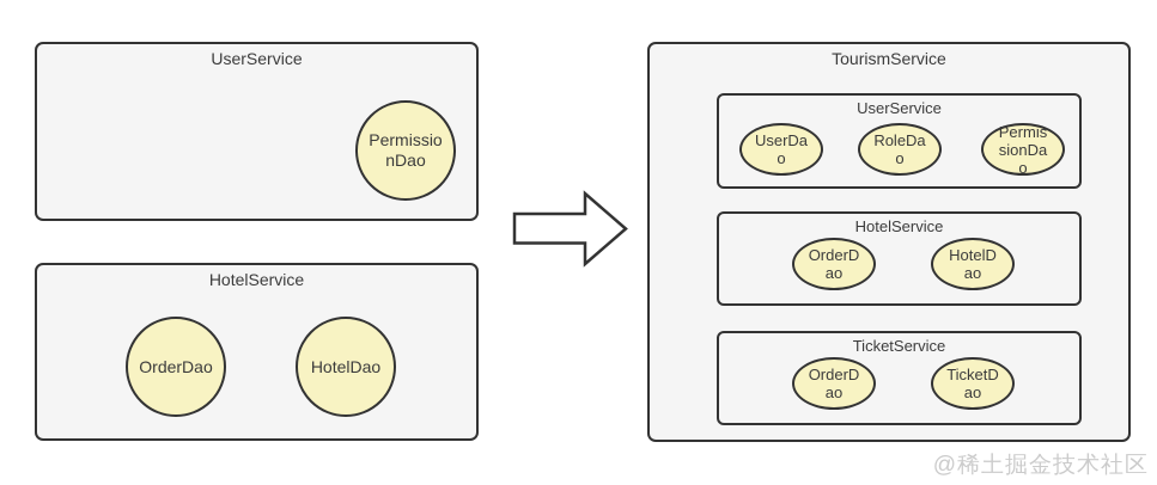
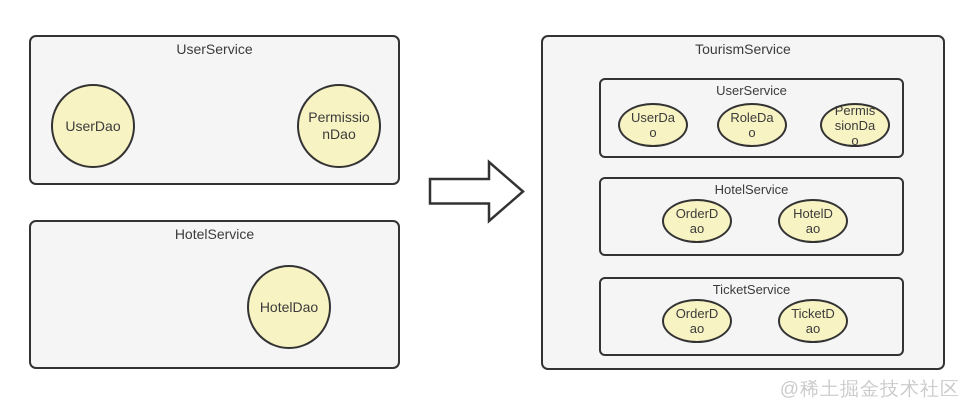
  UserService
+ UserDao
  Permissio
  nDao
  HotelService
- OrderDao
  HotelDao
  TourismService
  UserService
  UserDa
  o
  RoleDa
  o
  Permis
  sionDa
  o
  HotelService
  OrderD
  ao
  HotelD
  ao
  TicketService
  OrderD
  ao
  TicketD
  ao
  @稀土掘金技术社区
